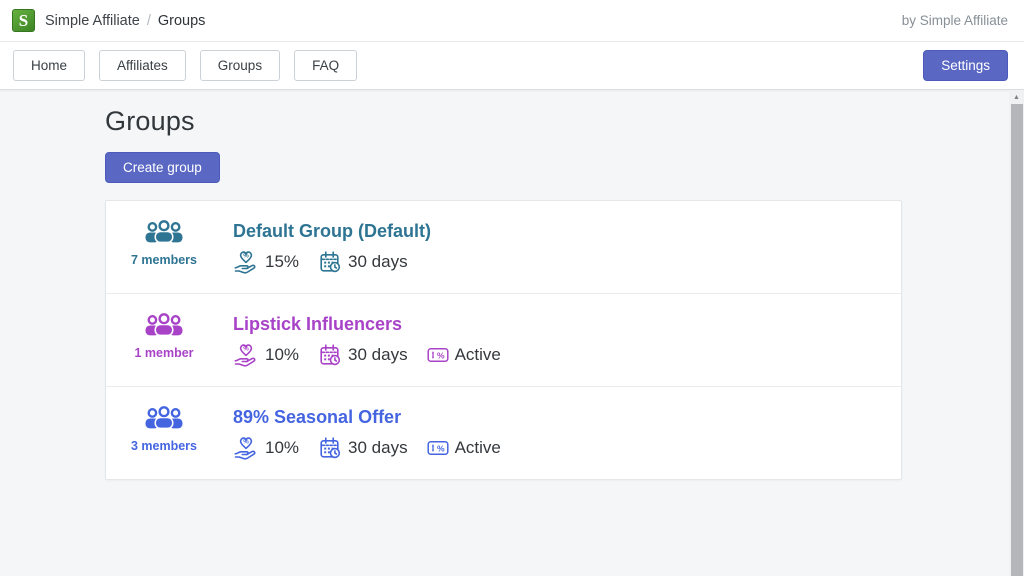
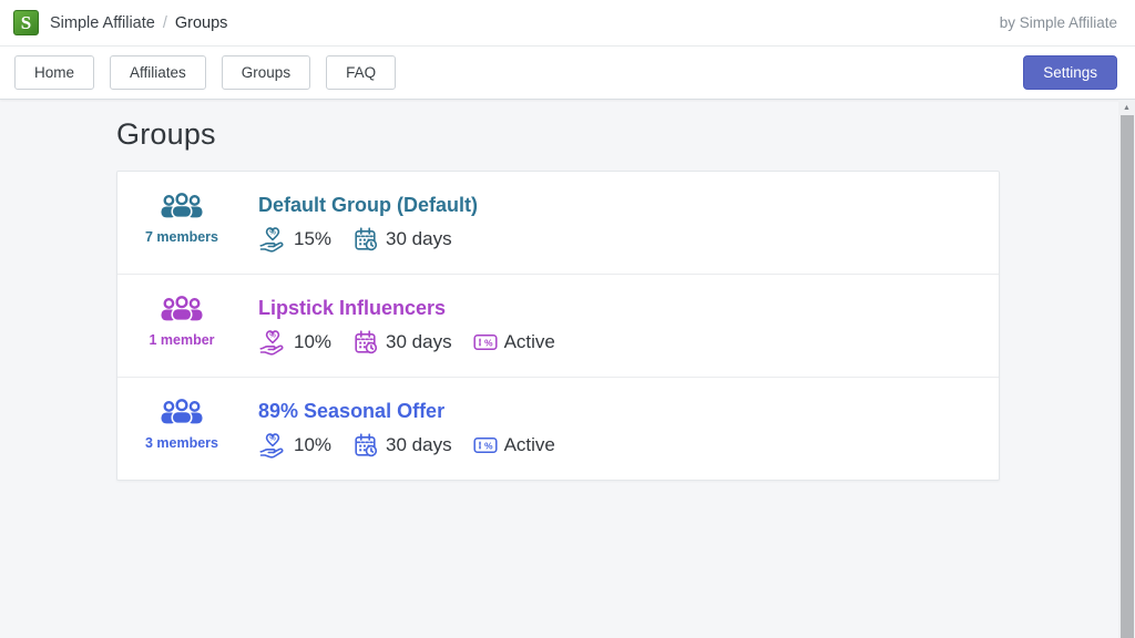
  S
  Simple Affiliate
  /
  Groups
  by Simple Affiliate
  Home
  Affiliates
  Groups
  FAQ
  Settings
  Groups
- Create group
  7 members
  Default Group (Default)
  15%
  30 days
  1 member
  Lipstick Influencers
  10%
  30 days
  Active
  3 members
  89% Seasonal Offer
  10%
  30 days
  Active
